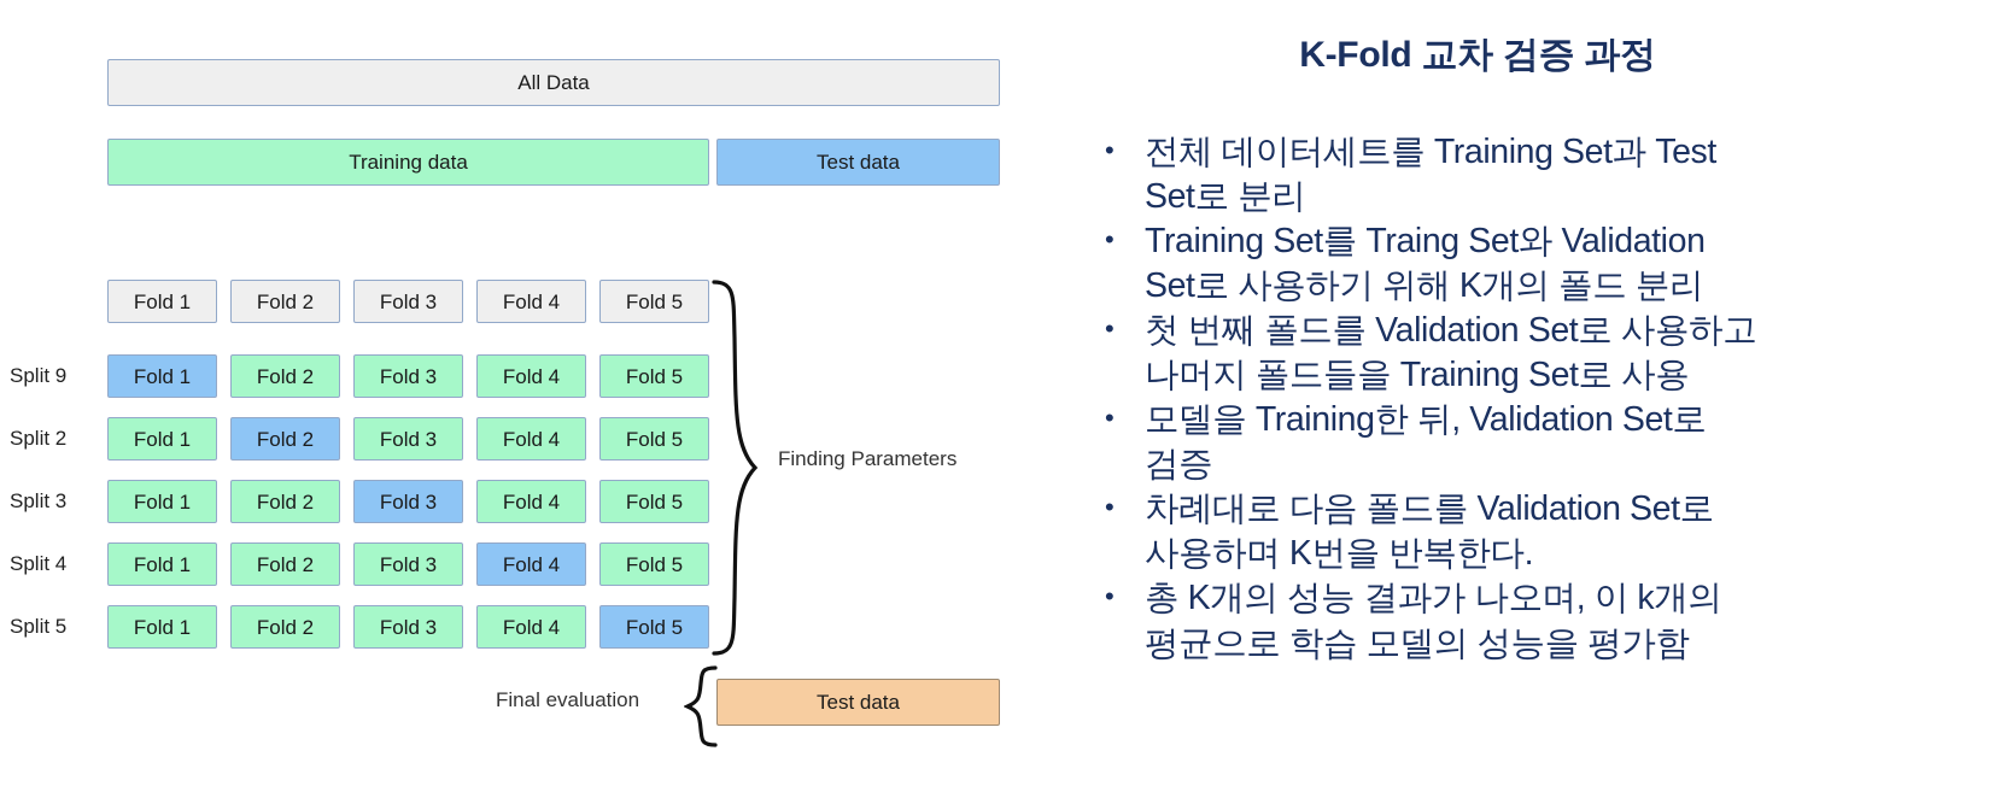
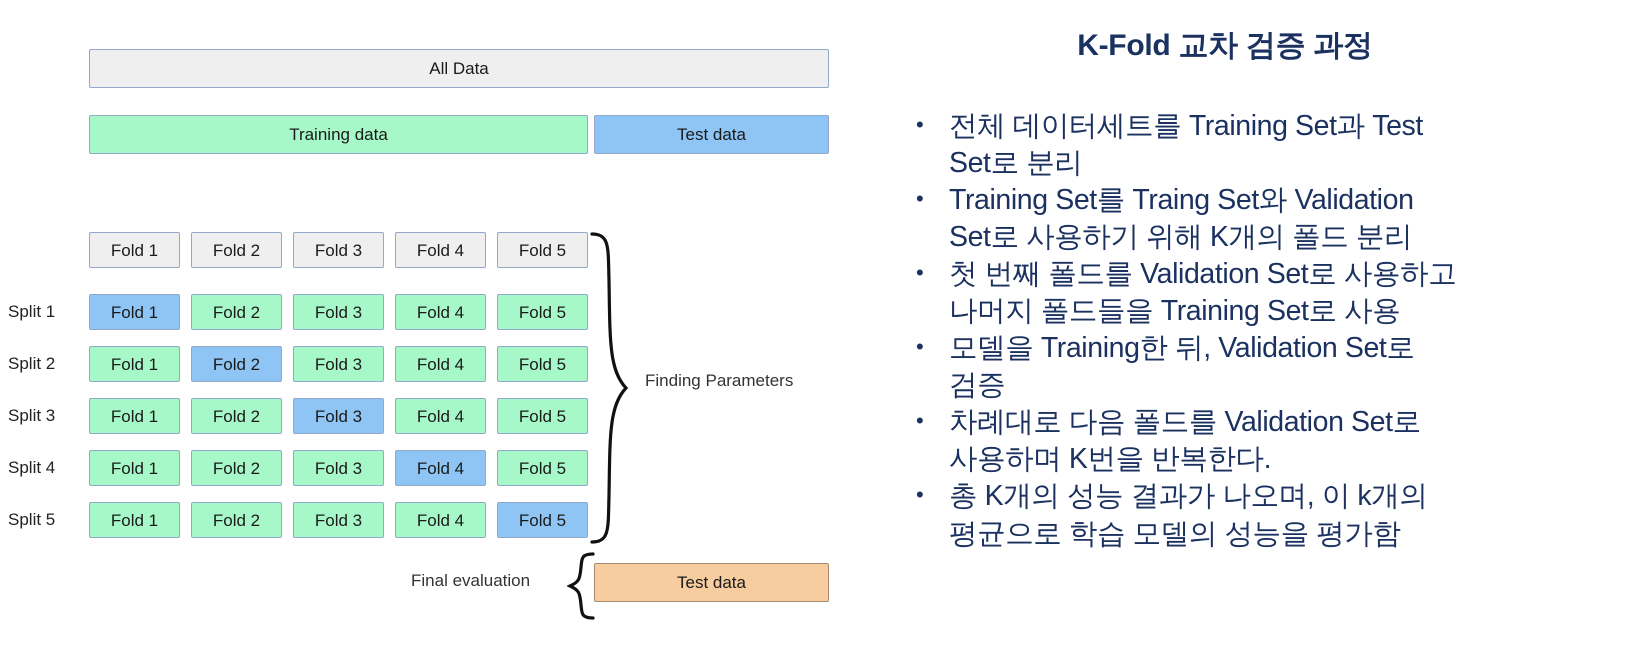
  All Data
  Training data
  Test data
  Fold 1
  Fold 2
  Fold 3
  Fold 4
  Fold 5
- Split 9
+ Split 1
  Fold 1
  Fold 2
  Fold 3
  Fold 4
  Fold 5
  Split 2
  Fold 1
  Fold 2
  Fold 3
  Fold 4
  Fold 5
  Split 3
  Fold 1
  Fold 2
  Fold 3
  Fold 4
  Fold 5
  Split 4
  Fold 1
  Fold 2
  Fold 3
  Fold 4
  Fold 5
  Split 5
  Fold 1
  Fold 2
  Fold 3
  Fold 4
  Fold 5
  Finding Parameters
  Final evaluation
  Test data
  K-Fold 교차 검증 과정
  •
  전체 데이터세트를 Training Set과 Test
  Set로 분리
  •
  Training Set를 Traing Set와 Validation
  Set로 사용하기 위해 K개의 폴드 분리
  •
  첫 번째 폴드를 Validation Set로 사용하고
  나머지 폴드들을 Training Set로 사용
  •
  모델을 Training한 뒤, Validation Set로
  검증
  •
  차례대로 다음 폴드를 Validation Set로
  사용하며 K번을 반복한다.
  •
  총 K개의 성능 결과가 나오며, 이 k개의
  평균으로 학습 모델의 성능을 평가함
